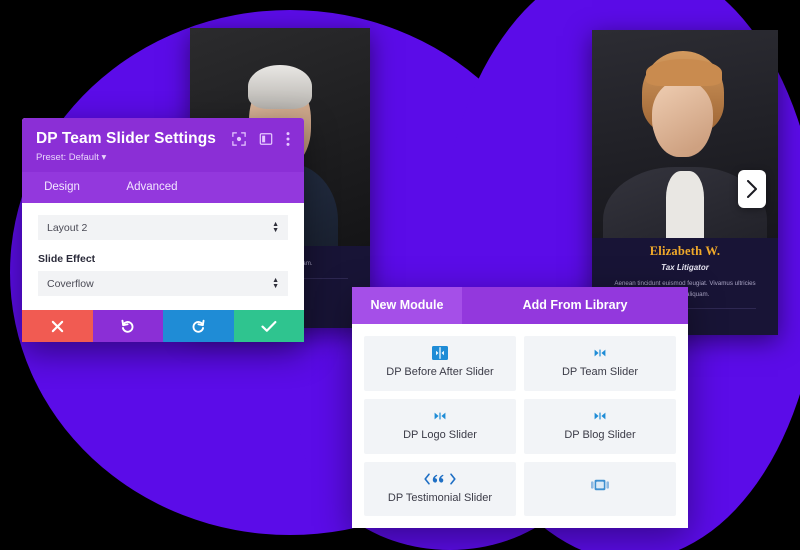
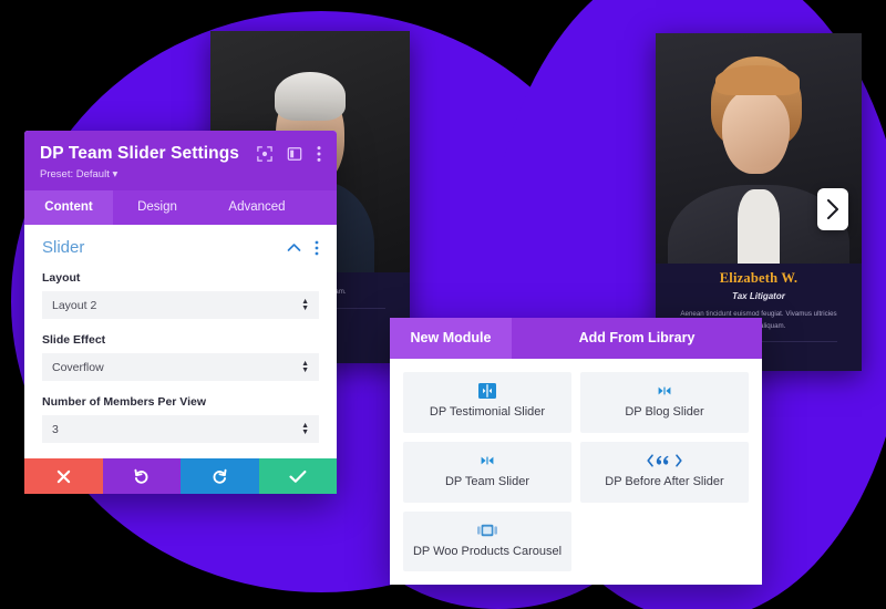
  Elizabeth W.
  Tax Litigator
  DP Team Slider Settings
  Preset: Default ▾
+ Content
  Design
  Advanced
+ Slider
+ Layout
  Layout 2
  Slide Effect
  Coverflow
+ Number of Members Per View
+ 3
  New Module
  Add From Library
- DP Before After Slider
+ DP Testimonial Slider
- DP Team Slider
+ DP Blog Slider
- DP Logo Slider
- DP Blog Slider
+ DP Team Slider
- DP Testimonial Slider
+ DP Before After Slider
+ DP Woo Products Carousel
